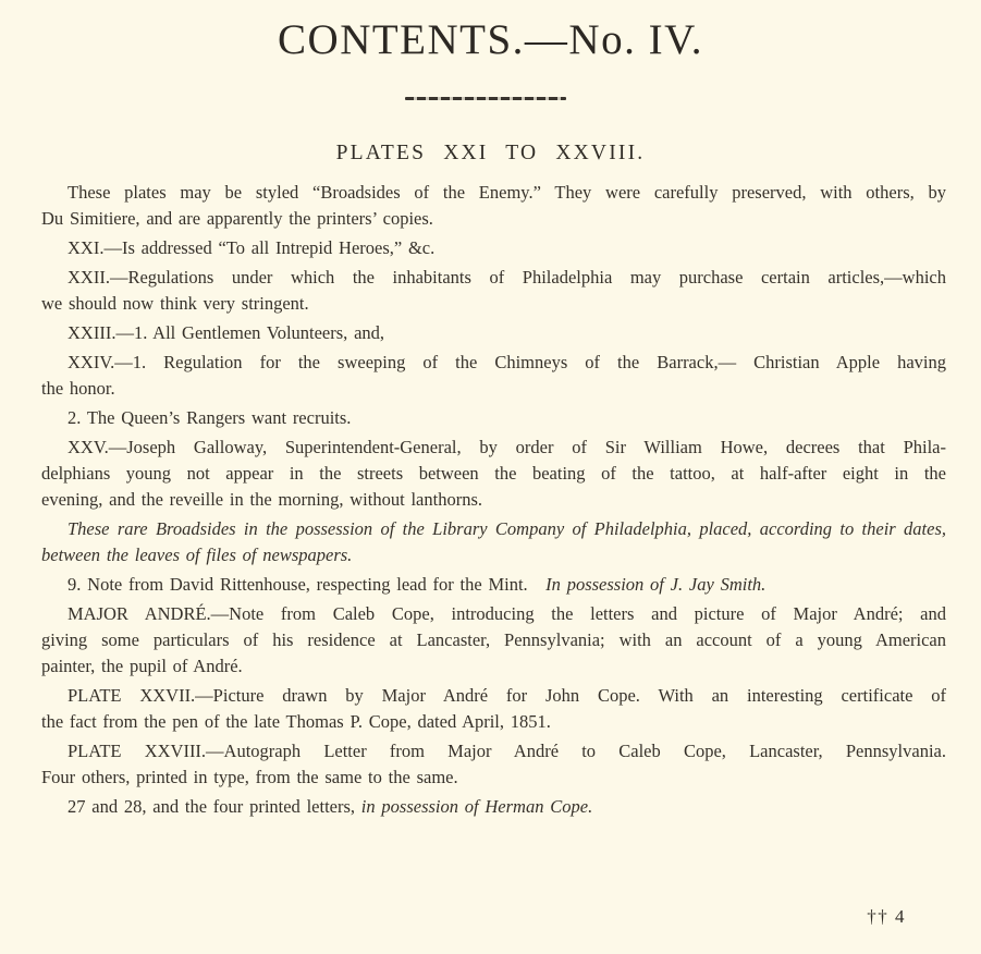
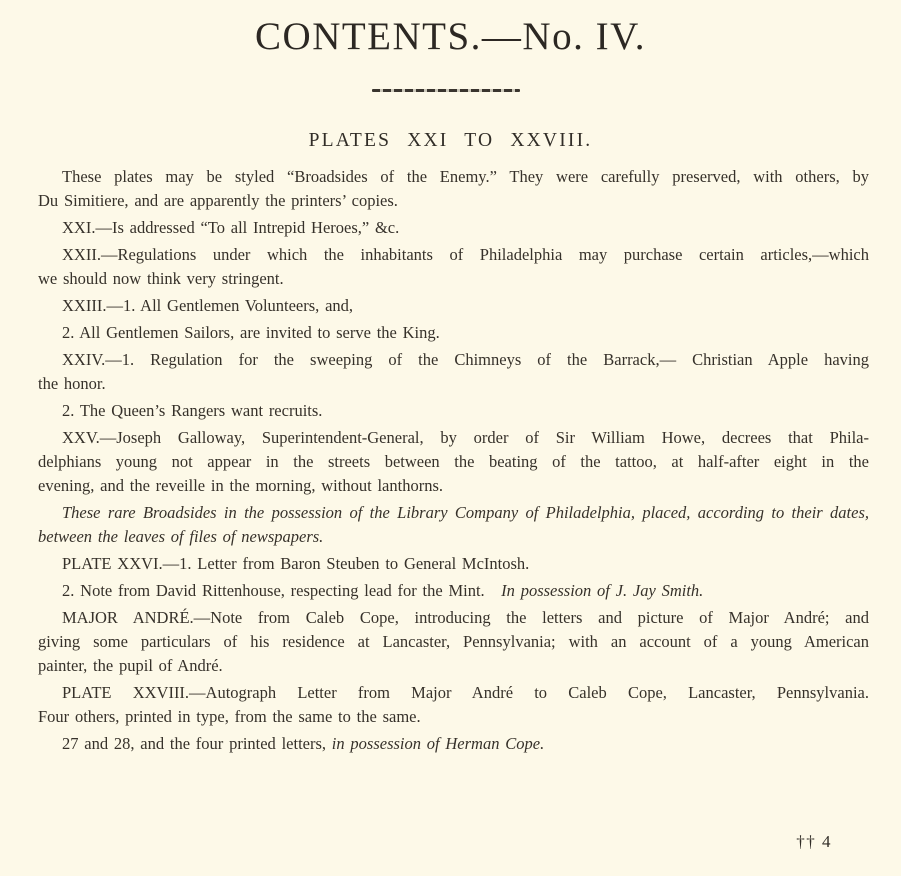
  CONTENTS.—No. IV.
  PLATES XXI TO XXVIII.
  These plates may be styled “Broadsides of the Enemy.” They were carefully preserved, with others, by
  Du Simitiere, and are apparently the printers’ copies.
  XXI.—Is addressed “To all Intrepid Heroes,” &c.
  XXII.—Regulations under which the inhabitants of Philadelphia may purchase certain articles,—which
  we should now think very stringent.
  XXIII.—1. All Gentlemen Volunteers, and,
+ 2. All Gentlemen Sailors, are invited to serve the King.
  XXIV.—1. Regulation for the sweeping of the Chimneys of the Barrack,— Christian Apple having
  the honor.
  2. The Queen’s Rangers want recruits.
  XXV.—Joseph Galloway, Superintendent-General, by order of Sir William Howe, decrees that Phila-
  delphians young not appear in the streets between the beating of the tattoo, at half-after eight in the
  evening, and the reveille in the morning, without lanthorns.
  These rare Broadsides in the possession of the Library Company of Philadelphia, placed, according to their dates,
  between the leaves of files of newspapers.
+ PLATE XXVI.—1. Letter from Baron Steuben to General McIntosh.
- 9. Note from David Rittenhouse, respecting lead for the Mint. In possession of J. Jay Smith.
+ 2. Note from David Rittenhouse, respecting lead for the Mint. In possession of J. Jay Smith.
  MAJOR ANDRÉ.—Note from Caleb Cope, introducing the letters and picture of Major André; and
  giving some particulars of his residence at Lancaster, Pennsylvania; with an account of a young American
  painter, the pupil of André.
- PLATE XXVII.—Picture drawn by Major André for John Cope. With an interesting certificate of
- the fact from the pen of the late Thomas P. Cope, dated April, 1851.
  PLATE XXVIII.—Autograph Letter from Major André to Caleb Cope, Lancaster, Pennsylvania.
  Four others, printed in type, from the same to the same.
  27 and 28, and the four printed letters, in possession of Herman Cope.
  †† 4
